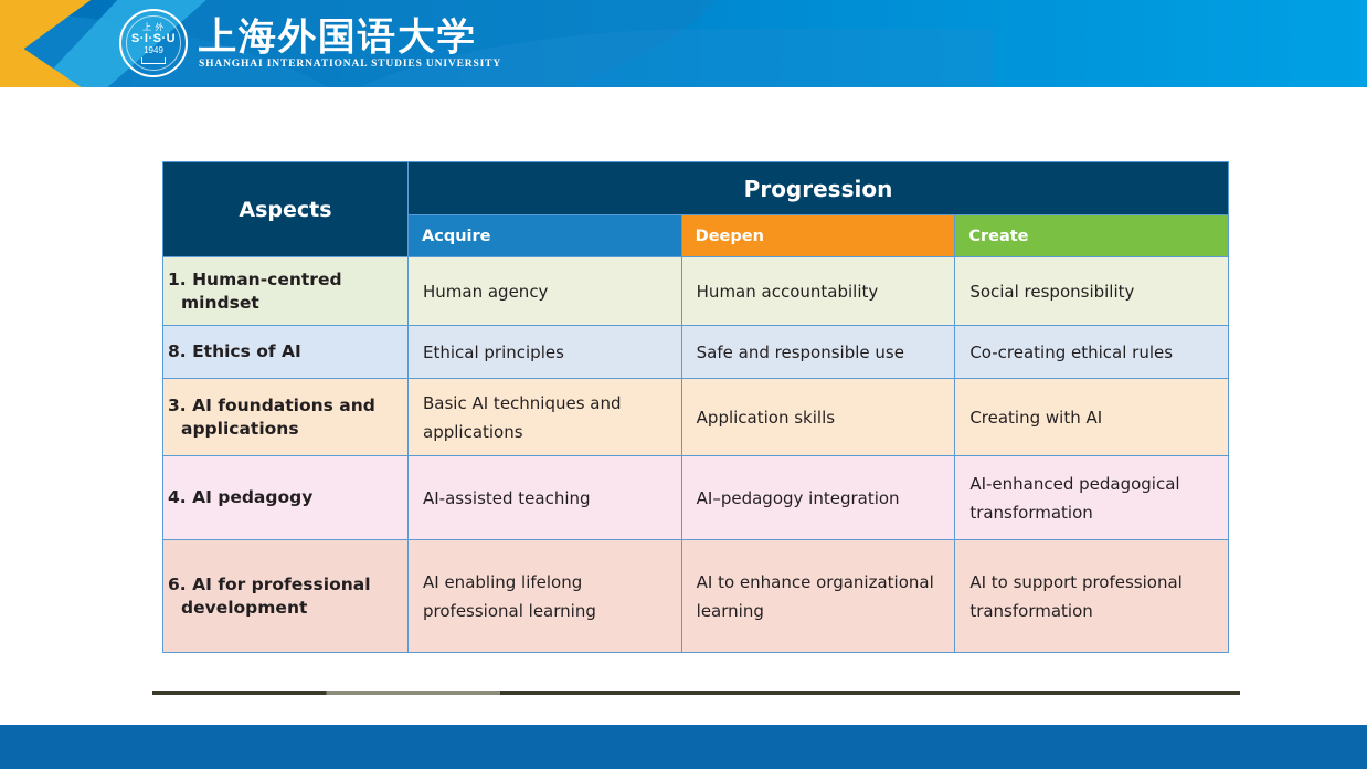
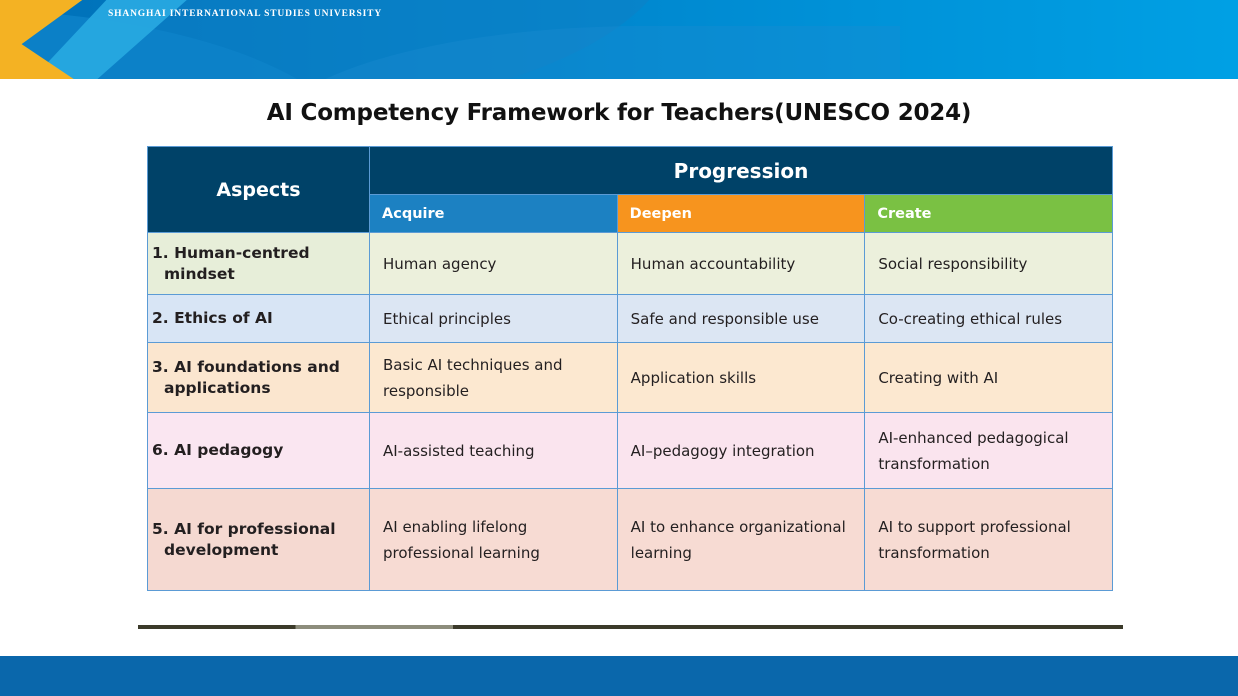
- 上 外
- S·I·S·U
- 1949
- 上海外国语大学
  SHANGHAI INTERNATIONAL STUDIES UNIVERSITY
+ AI Competency Framework for Teachers(UNESCO 2024)
  Aspects	Progression
  Acquire	Deepen	Create
  1. Human-centred mindset	Human agency	Human accountability	Social responsibility
- 8. Ethics of AI	Ethical principles	Safe and responsible use	Co-creating ethical rules
+ 2. Ethics of AI	Ethical principles	Safe and responsible use	Co-creating ethical rules
- 3. AI foundations and applications	Basic AI techniques and applications	Application skills	Creating with AI
+ 3. AI foundations and applications	Basic AI techniques and responsible	Application skills	Creating with AI
- 4. AI pedagogy	AI-assisted teaching	AI–pedagogy integration	AI-enhanced pedagogical transformation
+ 6. AI pedagogy	AI-assisted teaching	AI–pedagogy integration	AI-enhanced pedagogical transformation
- 6. AI for professional development	AI enabling lifelong professional learning	AI to enhance organizational learning	AI to support professional transformation
+ 5. AI for professional development	AI enabling lifelong professional learning	AI to enhance organizational learning	AI to support professional transformation
